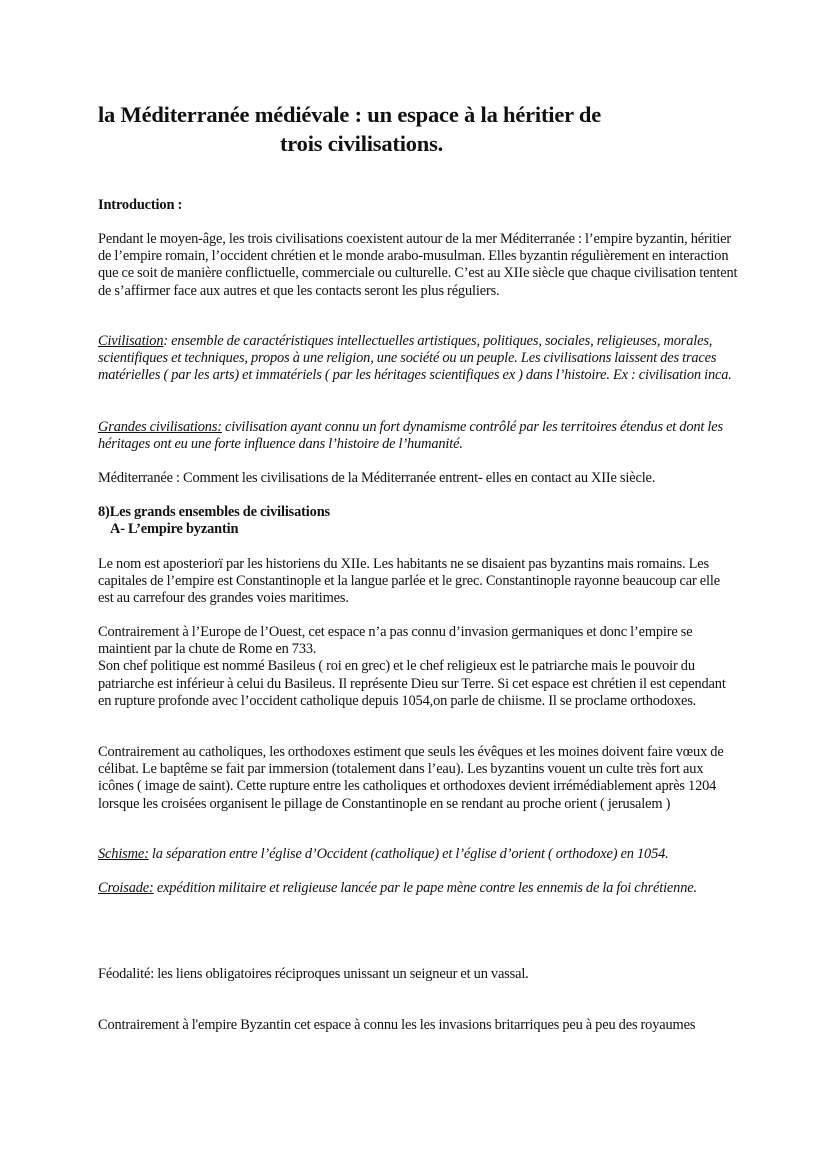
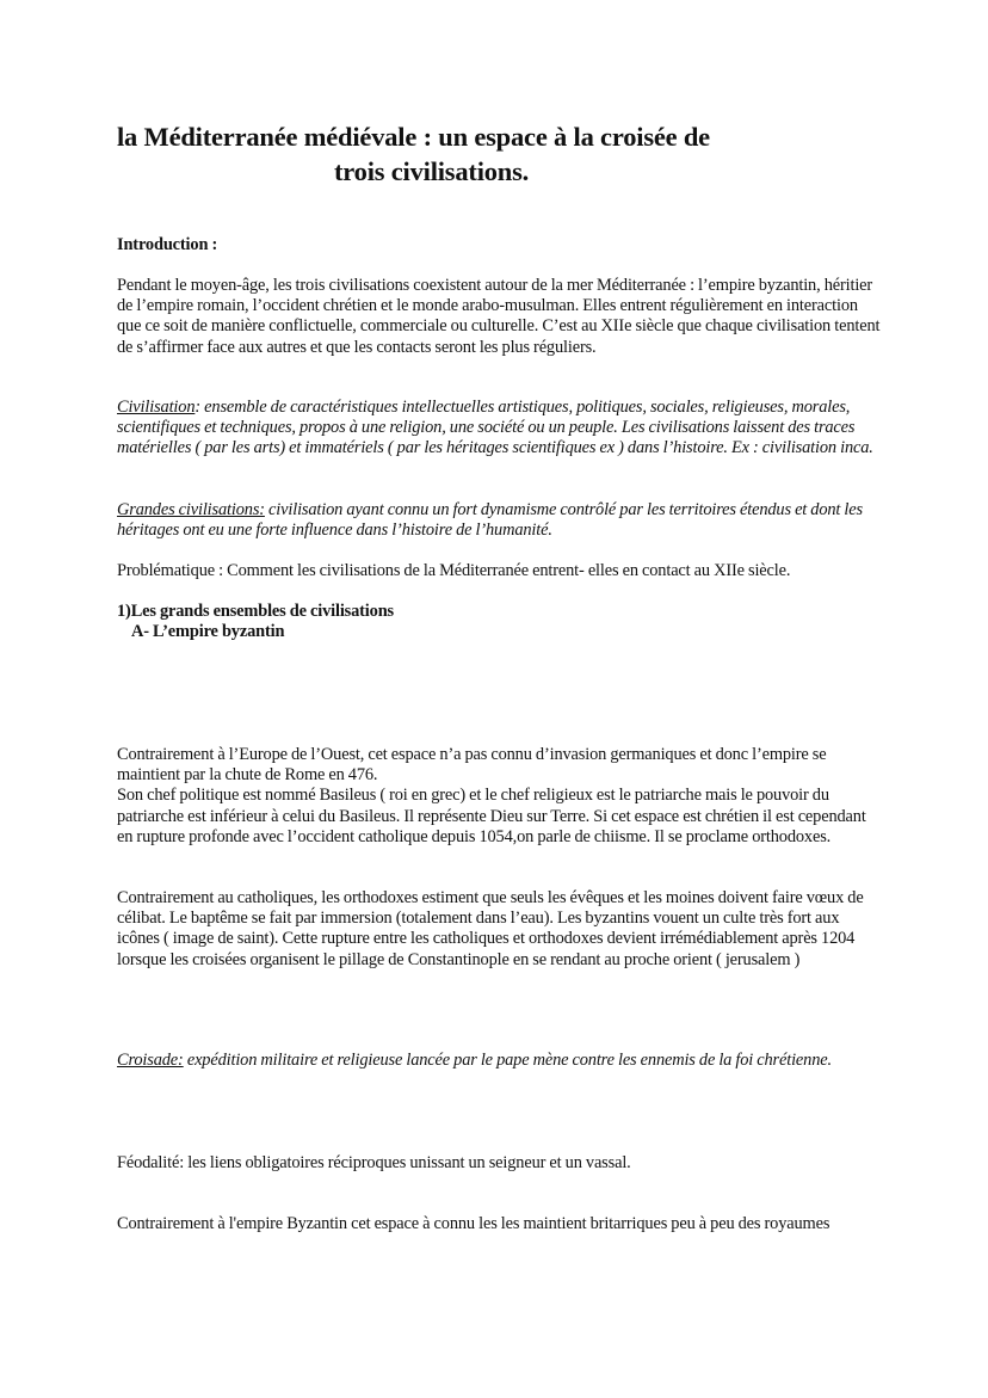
- la Méditerranée médiévale : un espace à la héritier de
+ la Méditerranée médiévale : un espace à la croisée de
  trois civilisations.
  Introduction :
- Pendant le moyen-âge, les trois civilisations coexistent autour de la mer Méditerranée : l’empire byzantin, héritier de l’empire romain, l’occident chrétien et le monde arabo-musulman. Elles byzantin régulièrement en interaction que ce soit de manière conflictuelle, commerciale ou culturelle. C’est au XIIe siècle que chaque civilisation tentent de s’affirmer face aux autres et que les contacts seront les plus réguliers.
+ Pendant le moyen-âge, les trois civilisations coexistent autour de la mer Méditerranée : l’empire byzantin, héritier de l’empire romain, l’occident chrétien et le monde arabo-musulman. Elles entrent régulièrement en interaction que ce soit de manière conflictuelle, commerciale ou culturelle. C’est au XIIe siècle que chaque civilisation tentent de s’affirmer face aux autres et que les contacts seront les plus réguliers.
  Civilisation: ensemble de caractéristiques intellectuelles artistiques, politiques, sociales, religieuses, morales, scientifiques et techniques, propos à une religion, une société ou un peuple. Les civilisations laissent des traces matérielles ( par les arts) et immatériels ( par les héritages scientifiques ex ) dans l’histoire. Ex : civilisation inca.
  Grandes civilisations: civilisation ayant connu un fort dynamisme contrôlé par les territoires étendus et dont les héritages ont eu une forte influence dans l’histoire de l’humanité.
- Méditerranée : Comment les civilisations de la Méditerranée entrent- elles en contact au XIIe siècle.
+ Problématique : Comment les civilisations de la Méditerranée entrent- elles en contact au XIIe siècle.
- 8)Les grands ensembles de civilisations
+ 1)Les grands ensembles de civilisations
  A- L’empire byzantin
- Le nom est aposteriorï par les historiens du XIIe. Les habitants ne se disaient pas byzantins mais romains. Les capitales de l’empire est Constantinople et la langue parlée et le grec. Constantinople rayonne beaucoup car elle est au carrefour des grandes voies maritimes.
- Contrairement à l’Europe de l’Ouest, cet espace n’a pas connu d’invasion germaniques et donc l’empire se maintient par la chute de Rome en 733.
+ Contrairement à l’Europe de l’Ouest, cet espace n’a pas connu d’invasion germaniques et donc l’empire se maintient par la chute de Rome en 476.
  Son chef politique est nommé Basileus ( roi en grec) et le chef religieux est le patriarche mais le pouvoir du patriarche est inférieur à celui du Basileus. Il représente Dieu sur Terre. Si cet espace est chrétien il est cependant en rupture profonde avec l’occident catholique depuis 1054,on parle de chiisme. Il se proclame orthodoxes.
  Contrairement au catholiques, les orthodoxes estiment que seuls les évêques et les moines doivent faire vœux de célibat. Le baptême se fait par immersion (totalement dans l’eau). Les byzantins vouent un culte très fort aux icônes ( image de saint). Cette rupture entre les catholiques et orthodoxes devient irrémédiablement après 1204 lorsque les croisées organisent le pillage de Constantinople en se rendant au proche orient ( jerusalem )
- Schisme: la séparation entre l’église d’Occident (catholique) et l’église d’orient ( orthodoxe) en 1054.
  Croisade: expédition militaire et religieuse lancée par le pape mène contre les ennemis de la foi chrétienne.
  Féodalité: les liens obligatoires réciproques unissant un seigneur et un vassal.
- Contrairement à l'empire Byzantin cet espace à connu les les invasions britarriques peu à peu des royaumes
+ Contrairement à l'empire Byzantin cet espace à connu les les maintient britarriques peu à peu des royaumes
